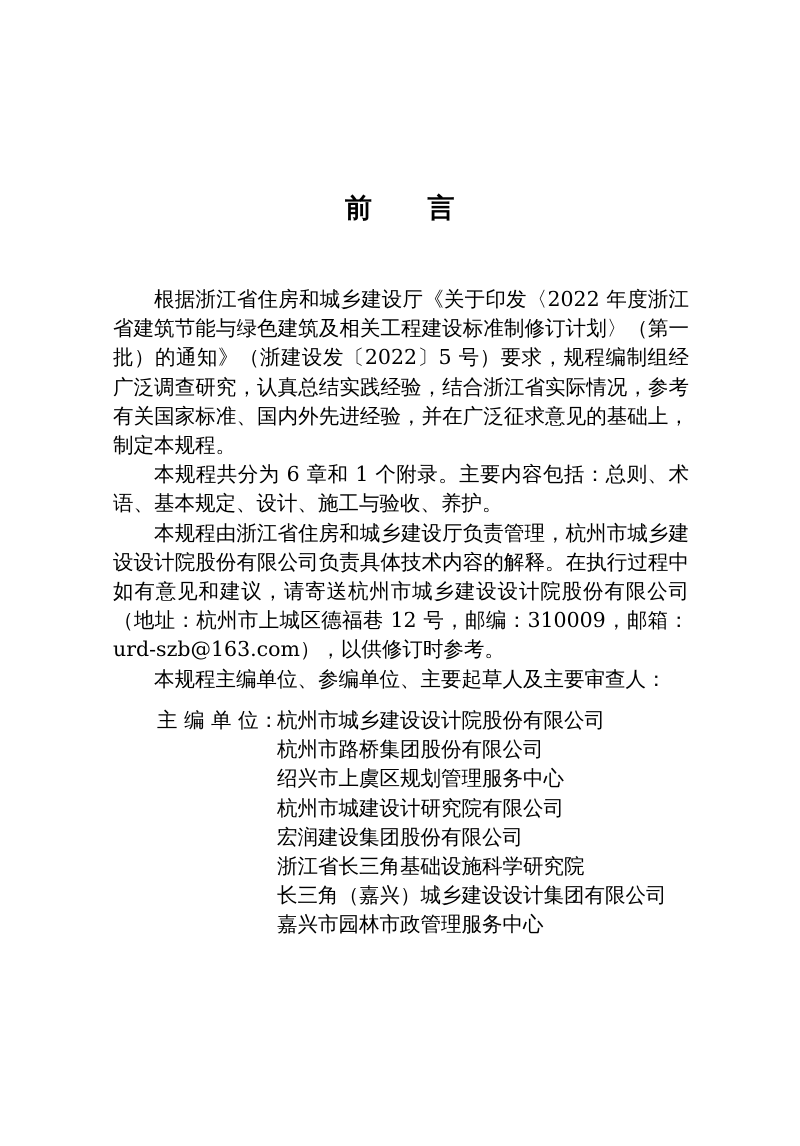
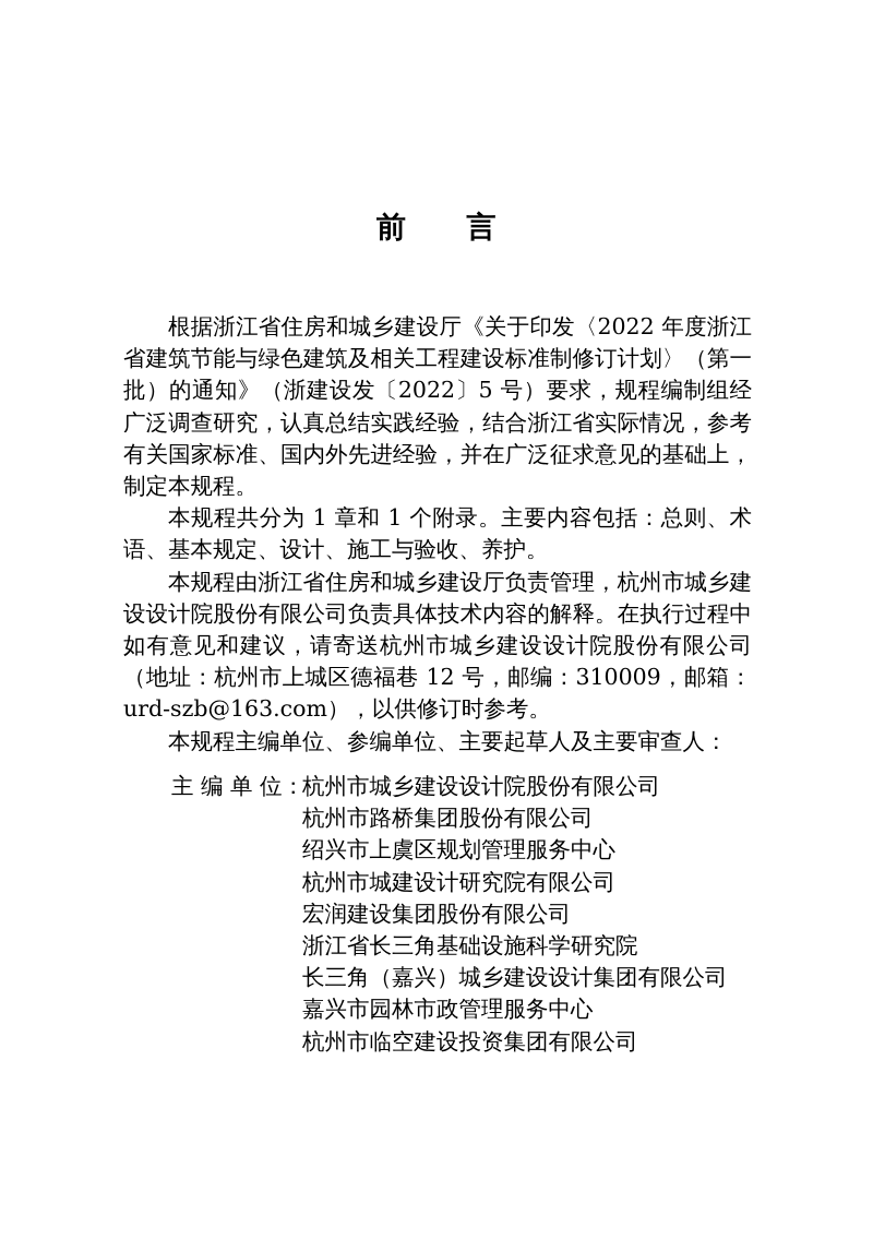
  前 言
  根据浙江省住房和城乡建设厅《关于印发〈2022 年度浙江省建筑节能与绿色建筑及相关工程建设标准制修订计划〉（第一批）的通知》（浙建设发〔2022〕5 号）要求，规程编制组经广泛调查研究，认真总结实践经验，结合浙江省实际情况，参考有关国家标准、国内外先进经验，并在广泛征求意见的基础上，制定本规程。
- 本规程共分为 6 章和 1 个附录。主要内容包括：总则、术语、基本规定、设计、施工与验收、养护。
+ 本规程共分为 1 章和 1 个附录。主要内容包括：总则、术语、基本规定、设计、施工与验收、养护。
  本规程由浙江省住房和城乡建设厅负责管理，杭州市城乡建设设计院股份有限公司负责具体技术内容的解释。在执行过程中如有意见和建议，请寄送杭州市城乡建设设计院股份有限公司（地址：杭州市上城区德福巷 12 号，邮编：310009，邮箱：urd-szb@163.com），以供修订时参考。
  本规程主编单位、参编单位、主要起草人及主要审查人：
  主 编 单 位：
  杭州市城乡建设设计院股份有限公司
  杭州市路桥集团股份有限公司
  绍兴市上虞区规划管理服务中心
  杭州市城建设计研究院有限公司
  宏润建设集团股份有限公司
  浙江省长三角基础设施科学研究院
  长三角（嘉兴）城乡建设设计集团有限公司
  嘉兴市园林市政管理服务中心
+ 杭州市临空建设投资集团有限公司
